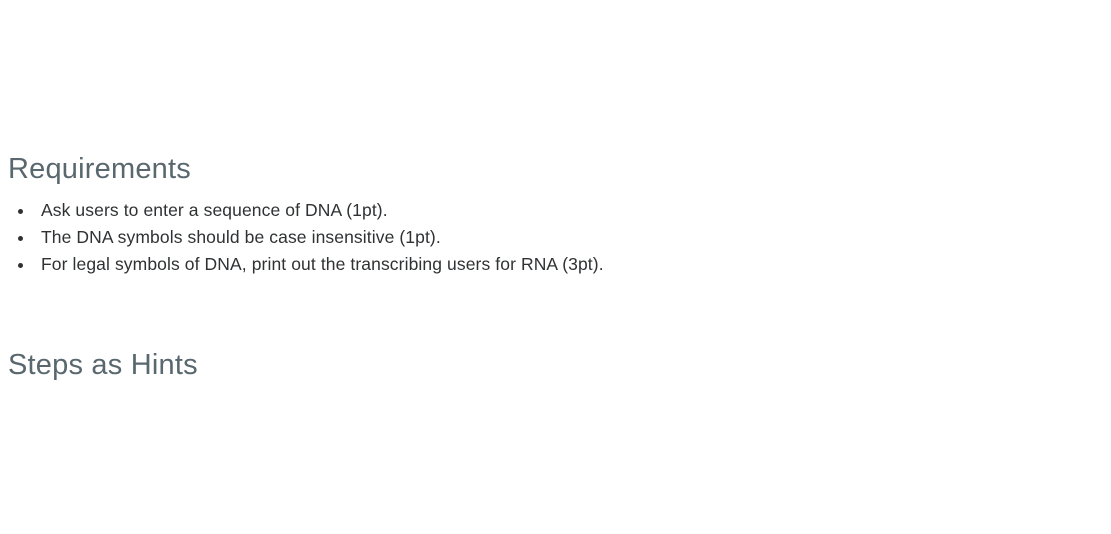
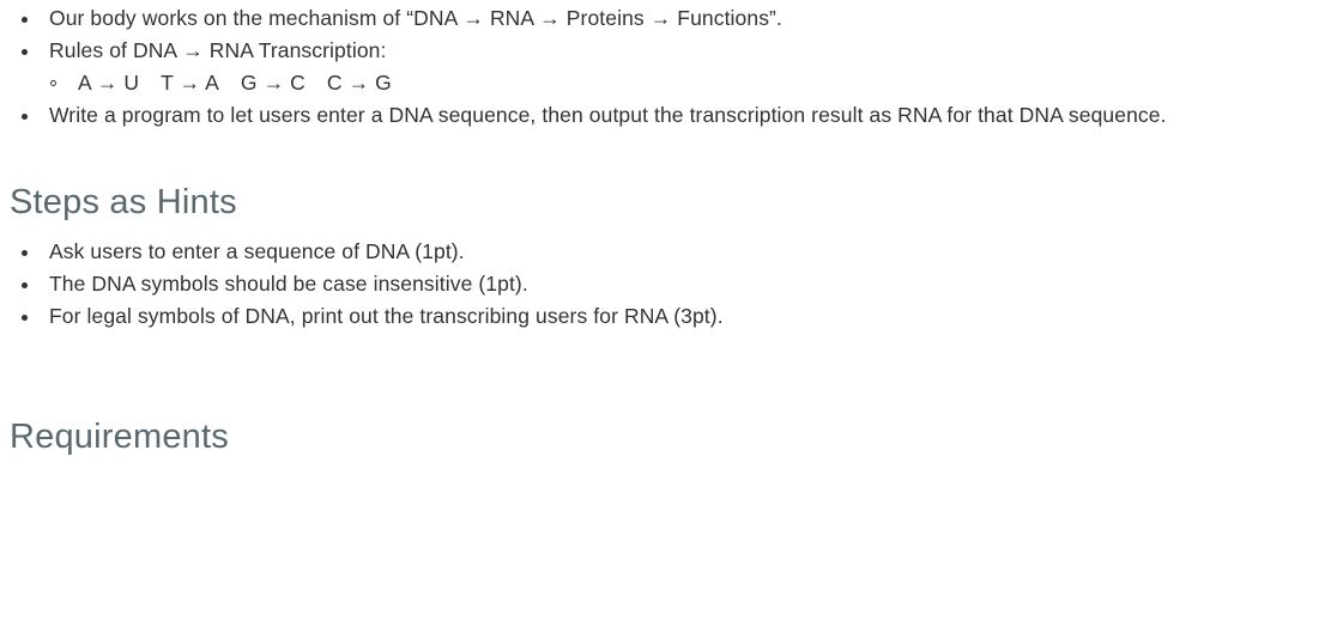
+ Our body works on the mechanism of “DNA → RNA → Proteins → Functions”.
+ Rules of DNA → RNA Transcription:
+ A → U T → A G → C C → G
+ Write a program to let users enter a DNA sequence, then output the transcription result as RNA for that DNA sequence.
- Requirements
+ Steps as Hints
  Ask users to enter a sequence of DNA (1pt).
  The DNA symbols should be case insensitive (1pt).
  For legal symbols of DNA, print out the transcribing users for RNA (3pt).
- Steps as Hints
+ Requirements
